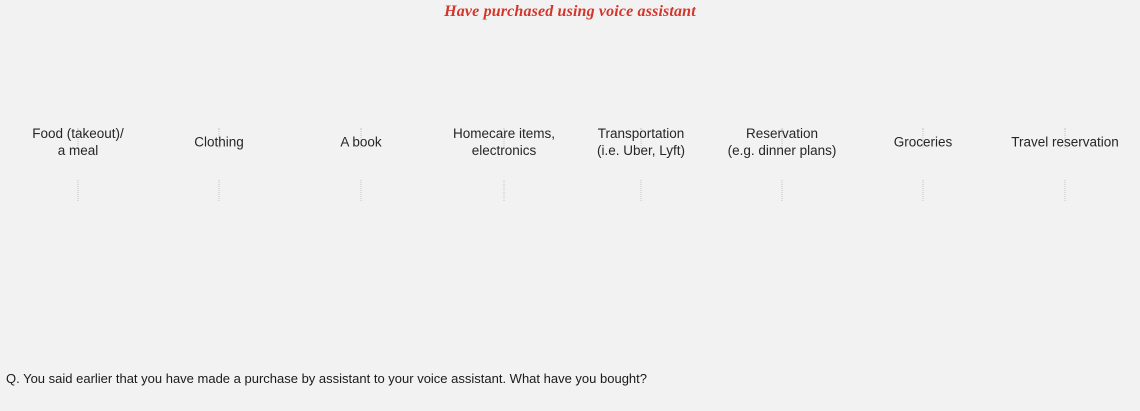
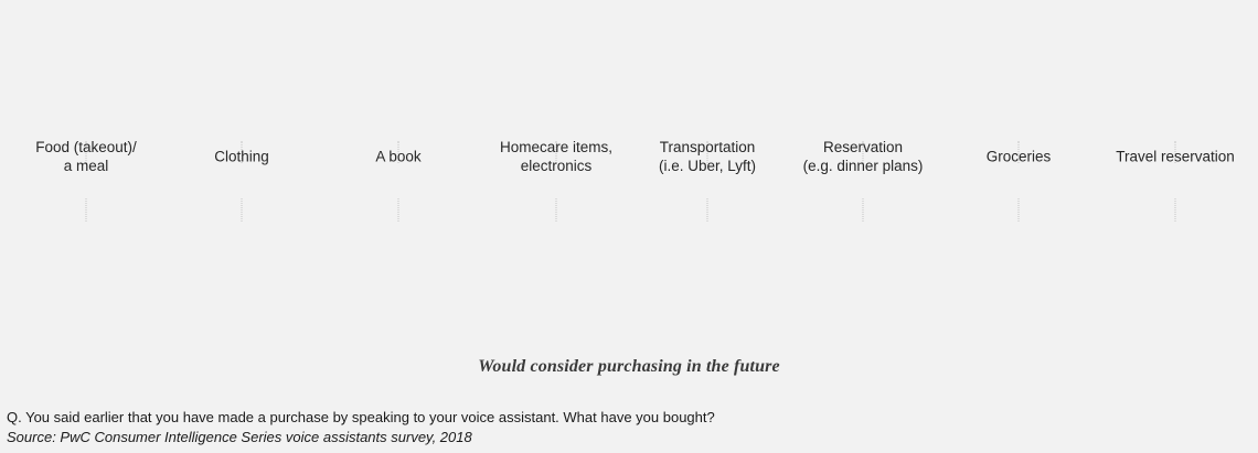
- Have purchased using voice assistant
  Food (takeout)/
  a meal
  Clothing
  A book
  Homecare items,
  electronics
  Transportation
  (i.e. Uber, Lyft)
  Reservation
  (e.g. dinner plans)
  Groceries
  Travel reservation
+ Would consider purchasing in the future
- Q. You said earlier that you have made a purchase by assistant to your voice assistant. What have you bought?
+ Q. You said earlier that you have made a purchase by speaking to your voice assistant. What have you bought?
+ Source: PwC Consumer Intelligence Series voice assistants survey, 2018
